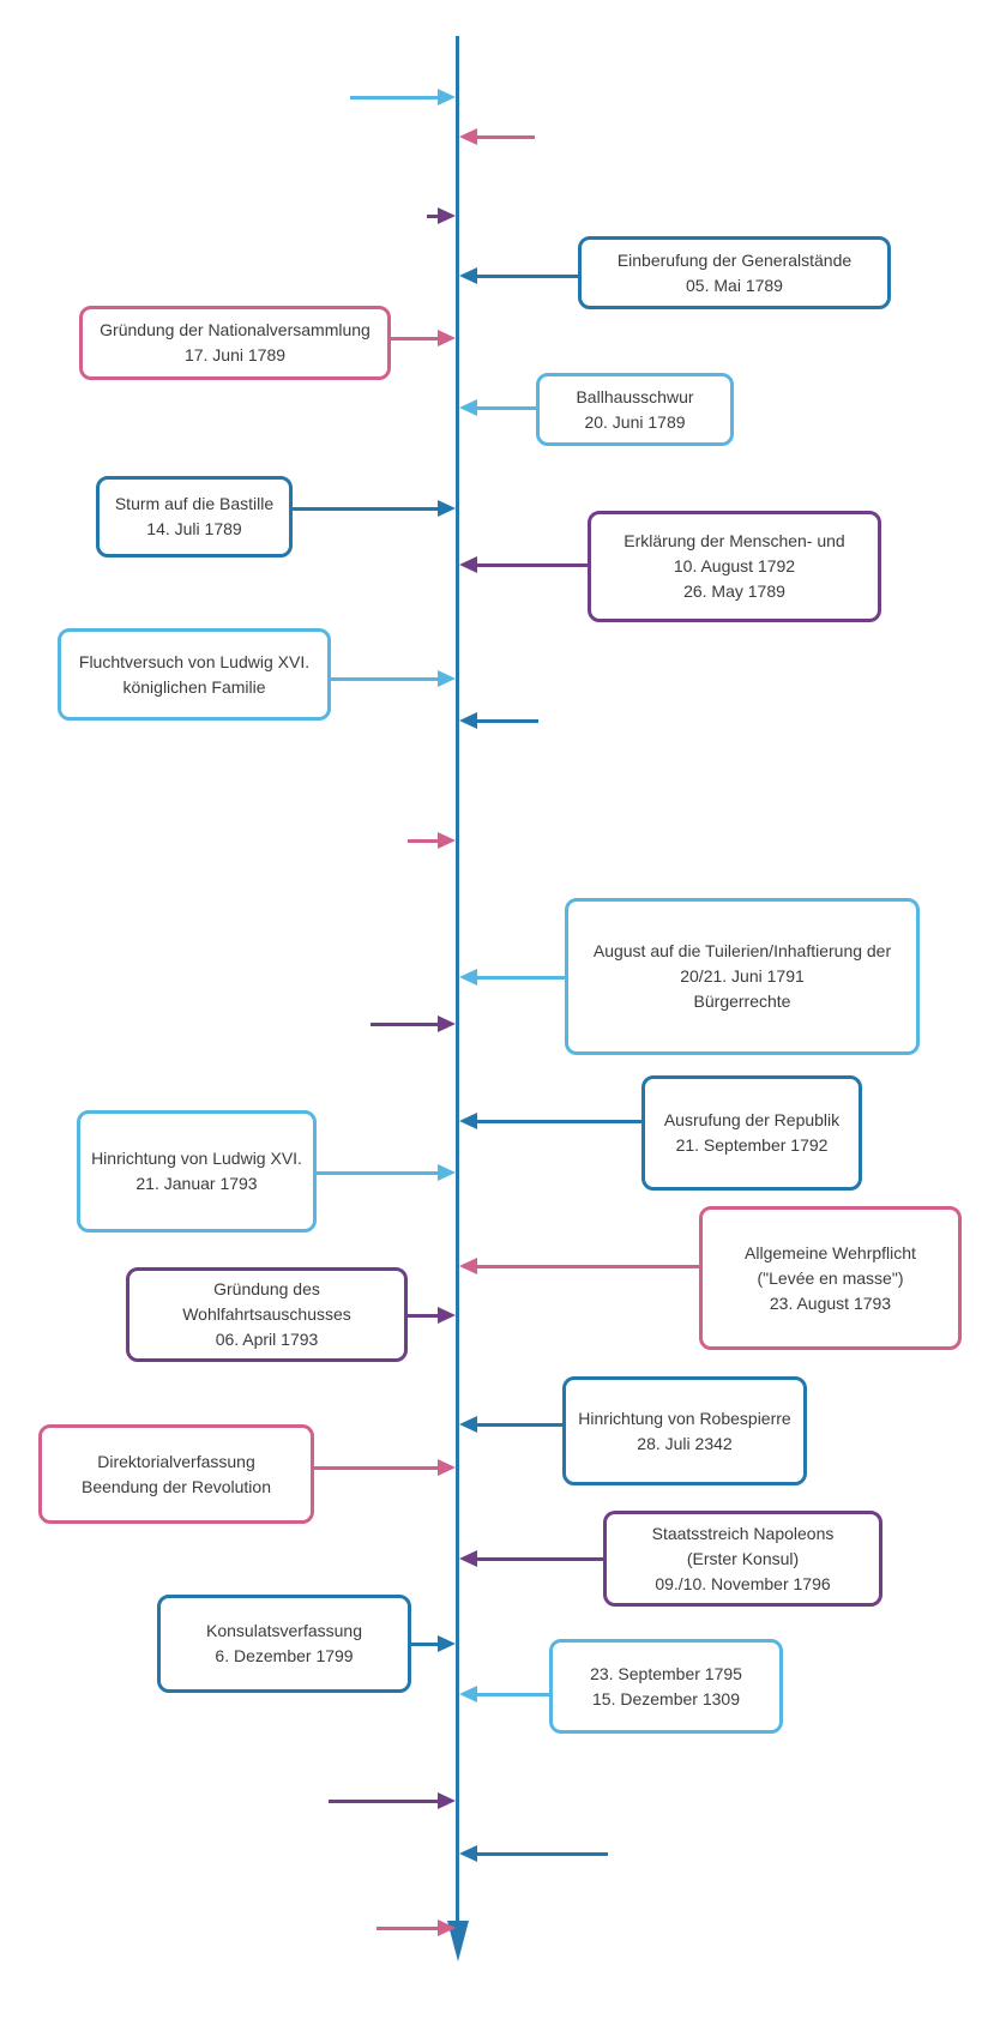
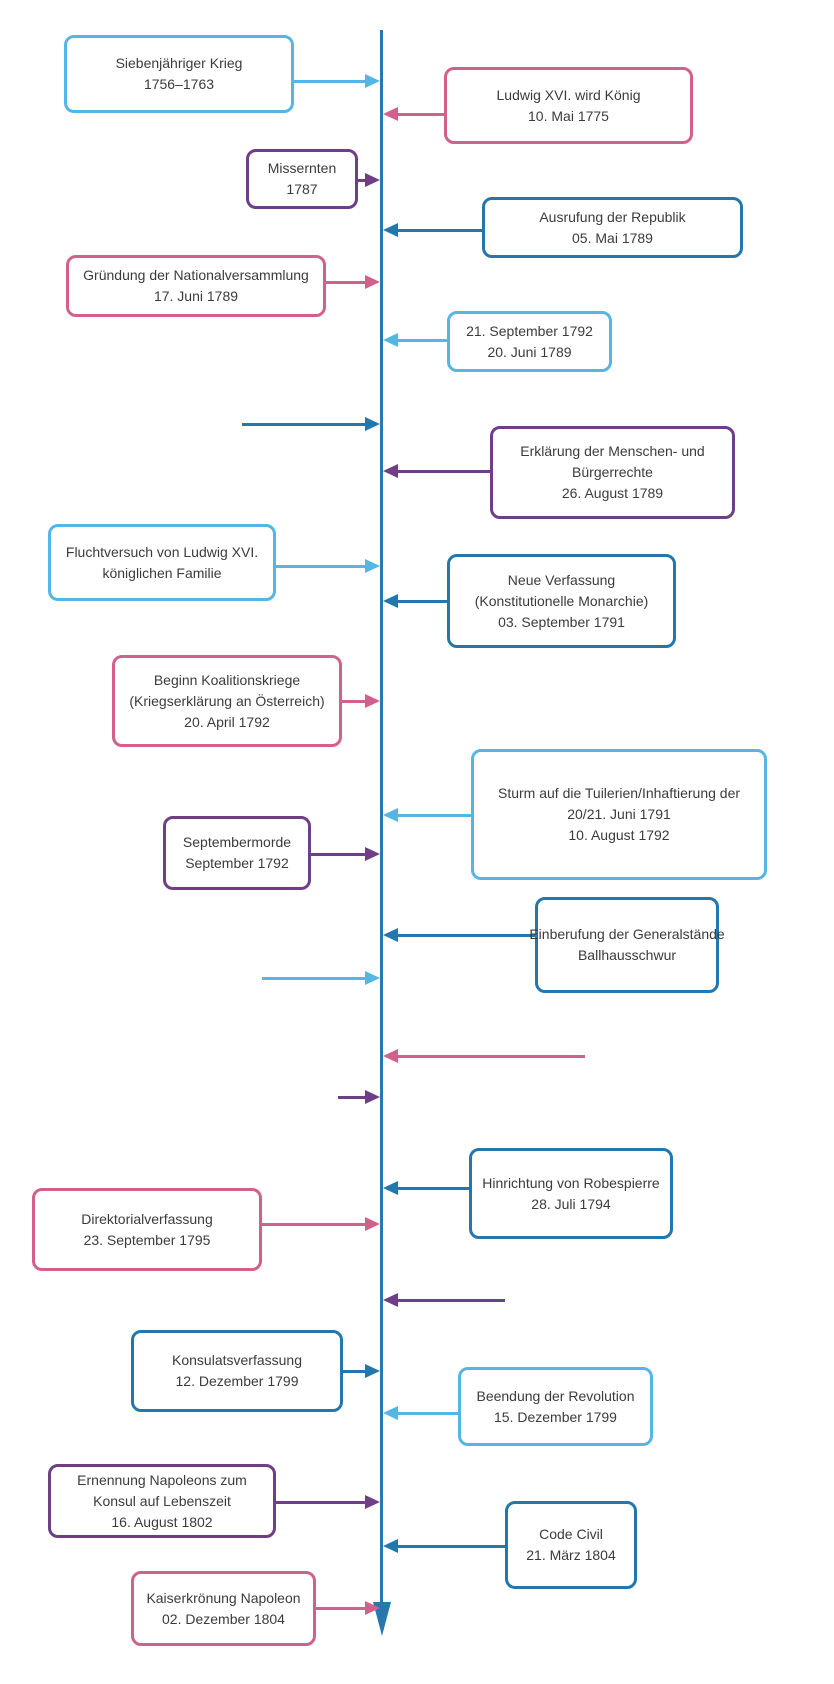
+ Siebenjähriger Krieg
+ 1756–1763
+ Ludwig XVI. wird König
+ 10. Mai 1775
+ Missernten
+ 1787
- Einberufung der Generalstände
+ Ausrufung der Republik
  05. Mai 1789
  Gründung der Nationalversammlung
  17. Juni 1789
- Ballhausschwur
+ 21. September 1792
  20. Juni 1789
- Sturm auf die Bastille
- 14. Juli 1789
  Erklärung der Menschen- und
- 10. August 1792
+ Bürgerrechte
- 26. May 1789
+ 26. August 1789
  Fluchtversuch von Ludwig XVI.
  königlichen Familie
+ Neue Verfassung
+ (Konstitutionelle Monarchie)
+ 03. September 1791
+ Beginn Koalitionskriege
+ (Kriegserklärung an Österreich)
+ 20. April 1792
- August auf die Tuilerien/Inhaftierung der
+ Sturm auf die Tuilerien/Inhaftierung der
  20/21. Juni 1791
- Bürgerrechte
+ 10. August 1792
+ Septembermorde
+ September 1792
- Ausrufung der Republik
+ Einberufung der Generalstände
- 21. September 1792
+ Ballhausschwur
- Hinrichtung von Ludwig XVI.
- 21. Januar 1793
- Allgemeine Wehrpflicht
- ("Levée en masse")
- 23. August 1793
- Gründung des
- Wohlfahrtsauschusses
- 06. April 1793
  Hinrichtung von Robespierre
- 28. Juli 2342
+ 28. Juli 1794
  Direktorialverfassung
- Beendung der Revolution
+ 23. September 1795
- Staatsstreich Napoleons
- (Erster Konsul)
- 09./10. November 1796
  Konsulatsverfassung
- 6. Dezember 1799
+ 12. Dezember 1799
- 23. September 1795
+ Beendung der Revolution
- 15. Dezember 1309
+ 15. Dezember 1799
+ Ernennung Napoleons zum
+ Konsul auf Lebenszeit
+ 16. August 1802
+ Code Civil
+ 21. März 1804
+ Kaiserkrönung Napoleon
+ 02. Dezember 1804
